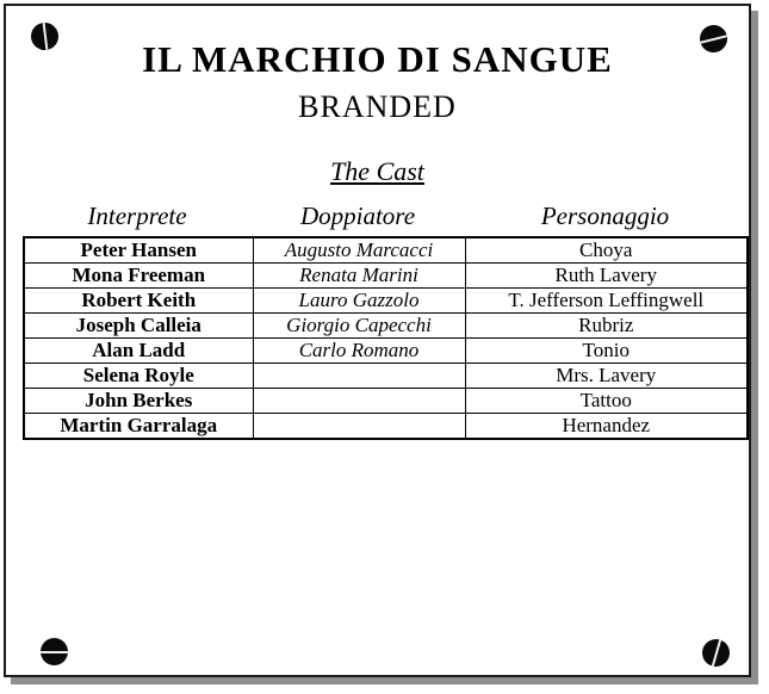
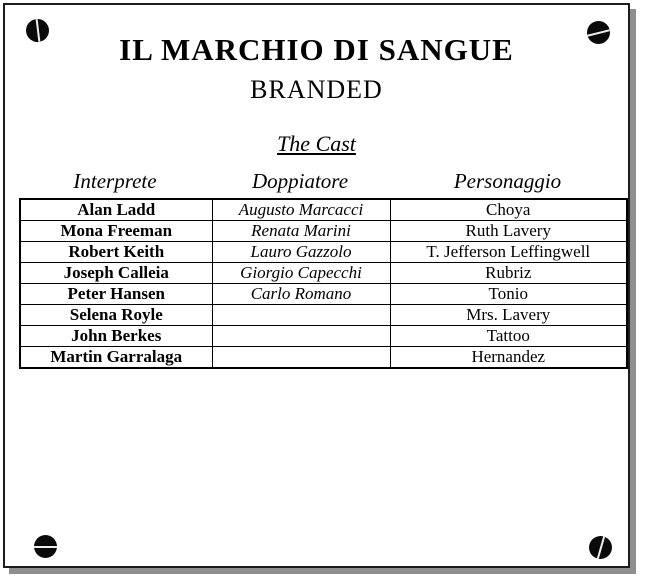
  IL MARCHIO DI SANGUE
  BRANDED
  The Cast
  Interprete
  Doppiatore
  Personaggio
- Peter Hansen	Augusto Marcacci	Choya
+ Alan Ladd	Augusto Marcacci	Choya
  Mona Freeman	Renata Marini	Ruth Lavery
  Robert Keith	Lauro Gazzolo	T. Jefferson Leffingwell
  Joseph Calleia	Giorgio Capecchi	Rubriz
- Alan Ladd	Carlo Romano	Tonio
+ Peter Hansen	Carlo Romano	Tonio
  Selena Royle		Mrs. Lavery
  John Berkes		Tattoo
  Martin Garralaga		Hernandez
